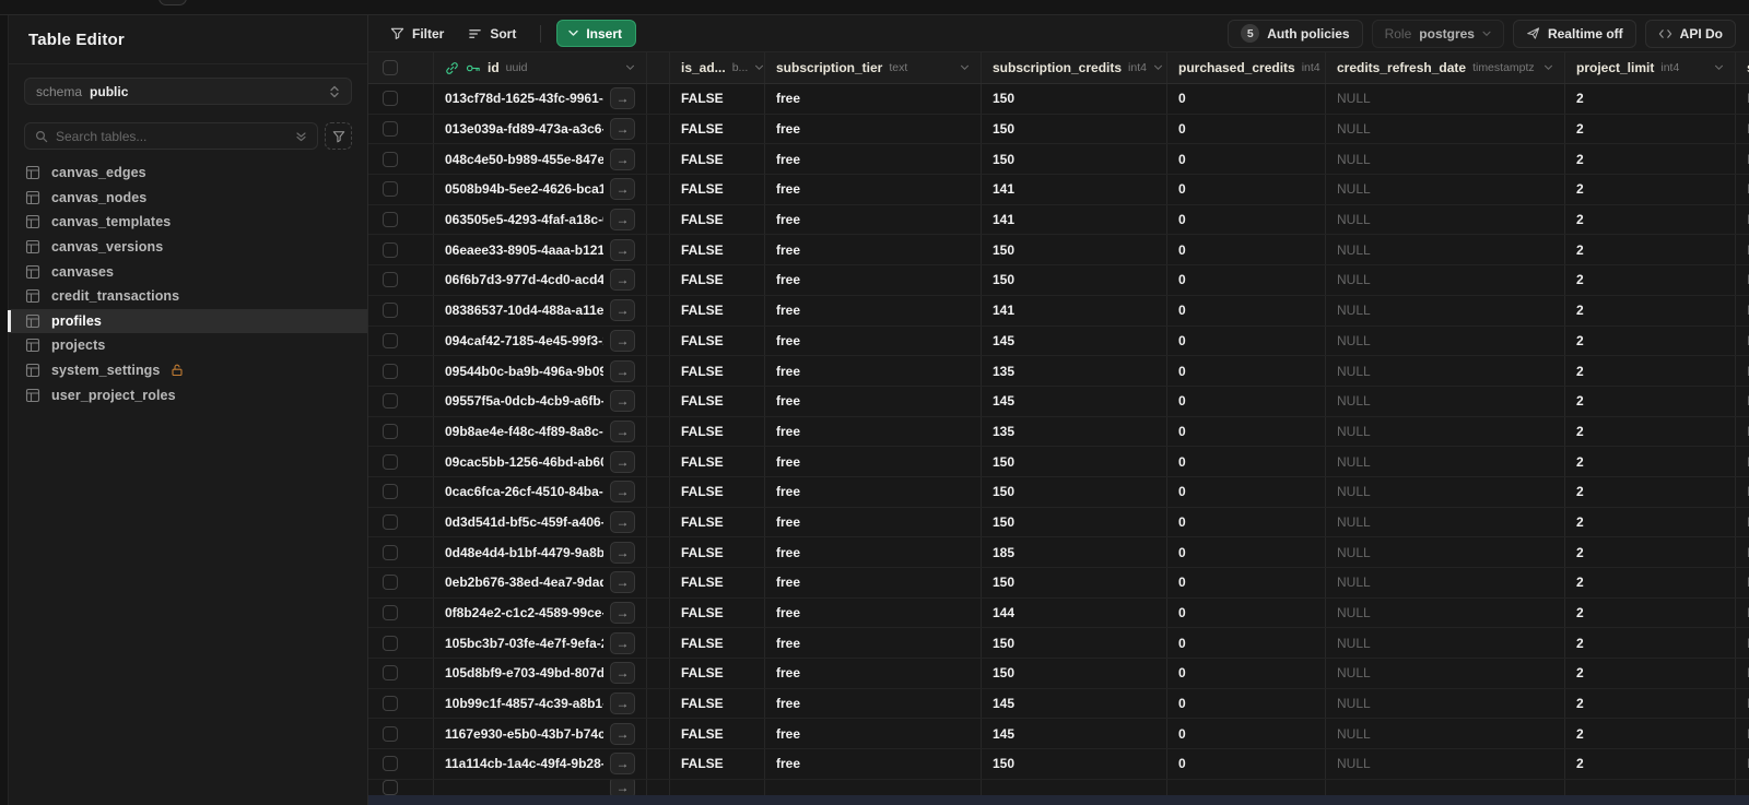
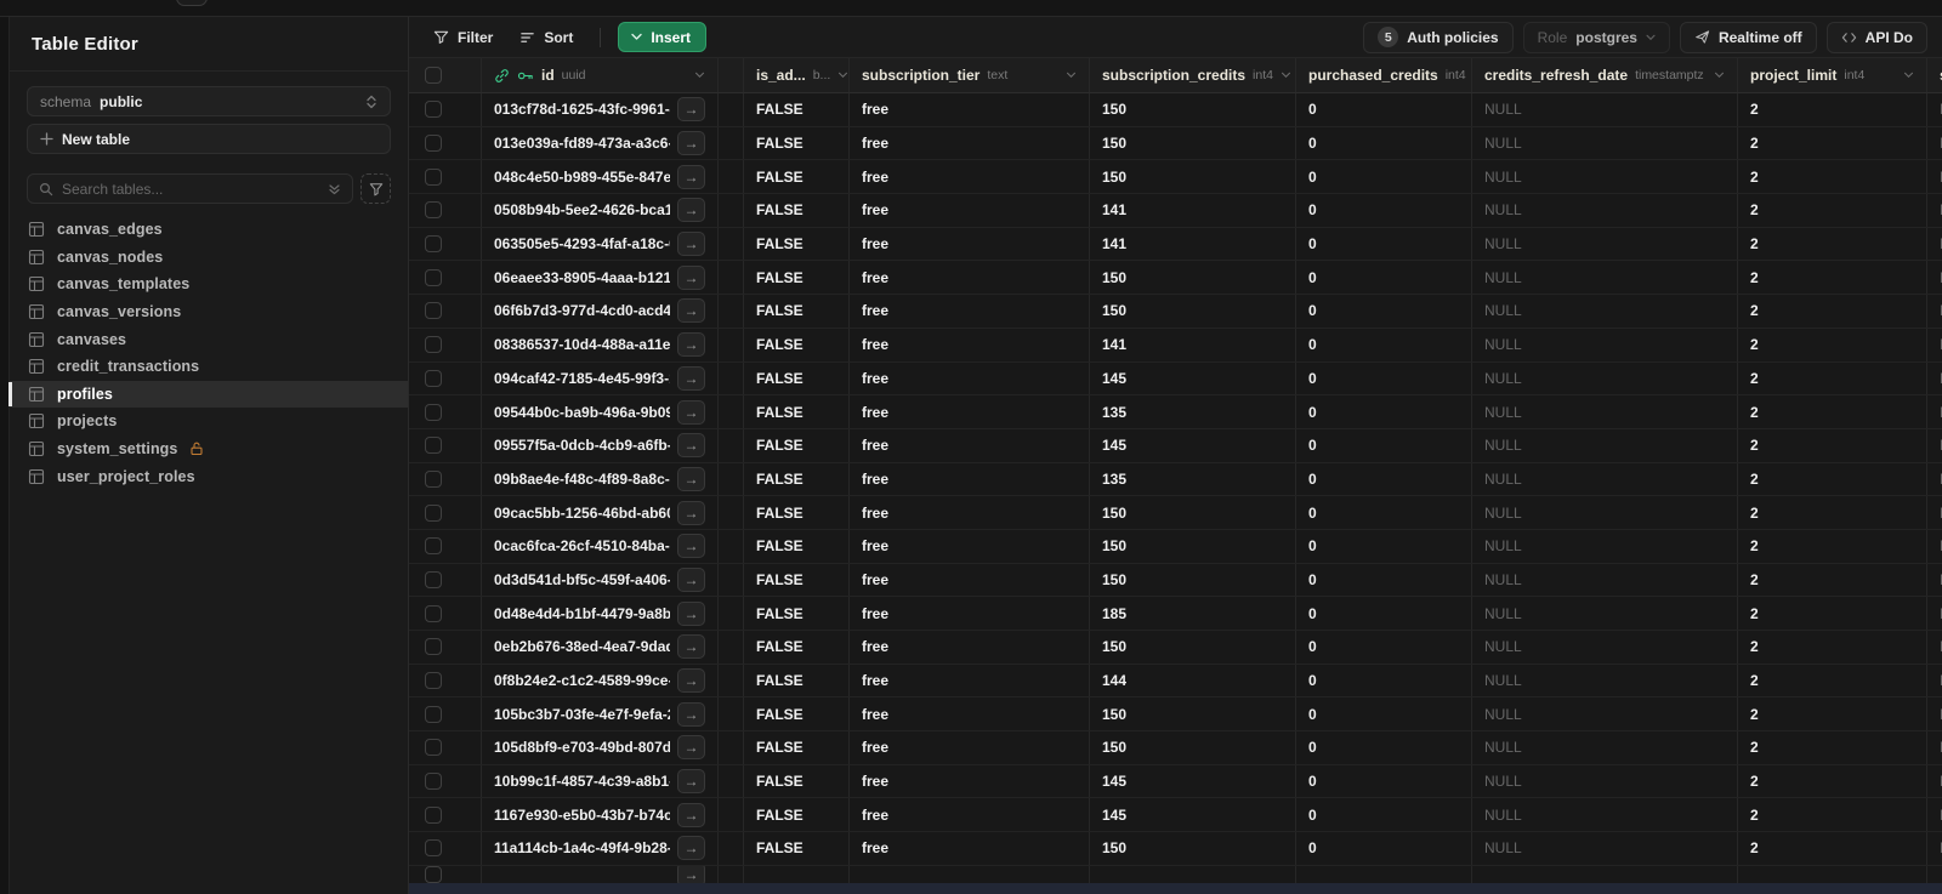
  Table Editor
  schema
  public
+ New table
  Search tables...
  canvas_edges
  canvas_nodes
  canvas_templates
  canvas_versions
  canvases
  credit_transactions
  profiles
  projects
  system_settings
  user_project_roles
  Filter
  Sort
  Insert
  5
  Auth policies
  Role
  postgres
  Realtime off
  API Do
  id
  uuid
  is_ad...
  b...
  subscription_tier
  text
  subscription_credits
  int4
  purchased_credits
  int4
  credits_refresh_date
  timestamptz
  project_limit
  int4
  013cf78d-1625-43fc-9961-
  →
  FALSE
  free
  150
  0
  NULL
  2
  013e039a-fd89-473a-a3c6
  →
  FALSE
  free
  150
  0
  NULL
  2
  048c4e50-b989-455e-847e
  →
  FALSE
  free
  150
  0
  NULL
  2
  0508b94b-5ee2-4626-bca1
  →
  FALSE
  free
  141
  0
  NULL
  2
  063505e5-4293-4faf-a18c-
  →
  FALSE
  free
  141
  0
  NULL
  2
  06eaee33-8905-4aaa-b121
  →
  FALSE
  free
  150
  0
  NULL
  2
  06f6b7d3-977d-4cd0-acd4
  →
  FALSE
  free
  150
  0
  NULL
  2
  08386537-10d4-488a-a11e
  →
  FALSE
  free
  141
  0
  NULL
  2
  094caf42-7185-4e45-99f3-
  →
  FALSE
  free
  145
  0
  NULL
  2
  09544b0c-ba9b-496a-9b09
  →
  FALSE
  free
  135
  0
  NULL
  2
  09557f5a-0dcb-4cb9-a6fb-
  →
  FALSE
  free
  145
  0
  NULL
  2
  09b8ae4e-f48c-4f89-8a8c-
  →
  FALSE
  free
  135
  0
  NULL
  2
  09cac5bb-1256-46bd-ab6
  →
  FALSE
  free
  150
  0
  NULL
  2
  0cac6fca-26cf-4510-84ba-
  →
  FALSE
  free
  150
  0
  NULL
  2
  0d3d541d-bf5c-459f-a406-
  →
  FALSE
  free
  150
  0
  NULL
  2
  0d48e4d4-b1bf-4479-9a8b
  →
  FALSE
  free
  185
  0
  NULL
  2
  0eb2b676-38ed-4ea7-9da
  →
  FALSE
  free
  150
  0
  NULL
  2
  0f8b24e2-c1c2-4589-99ce
  →
  FALSE
  free
  144
  0
  NULL
  2
  105bc3b7-03fe-4e7f-9efa-
  →
  FALSE
  free
  150
  0
  NULL
  2
  105d8bf9-e703-49bd-807d
  →
  FALSE
  free
  150
  0
  NULL
  2
  10b99c1f-4857-4c39-a8b1
  →
  FALSE
  free
  145
  0
  NULL
  2
  1167e930-e5b0-43b7-b74c
  →
  FALSE
  free
  145
  0
  NULL
  2
  11a114cb-1a4c-49f4-9b28-
  →
  FALSE
  free
  150
  0
  NULL
  2
  →
